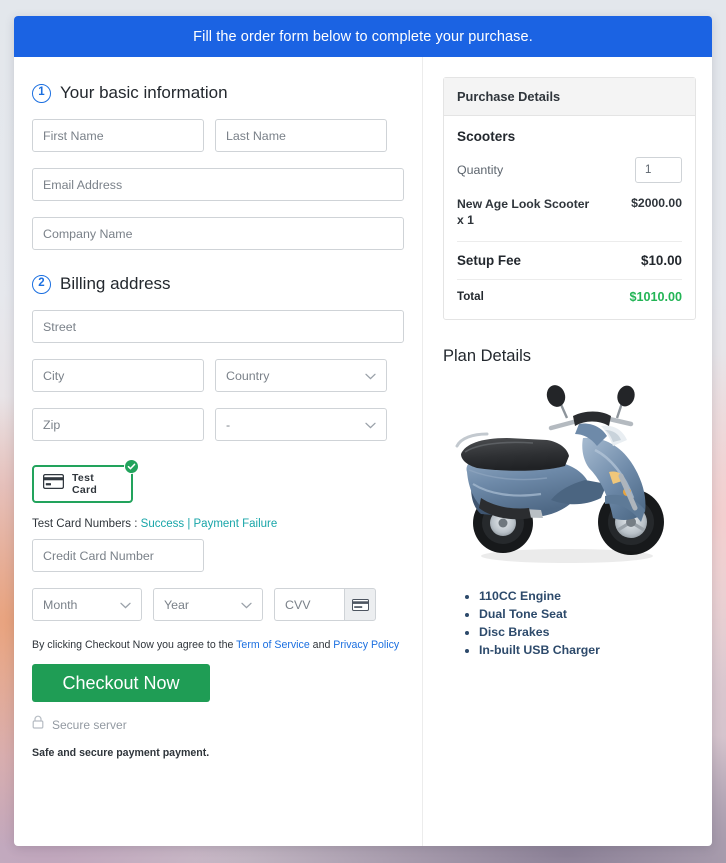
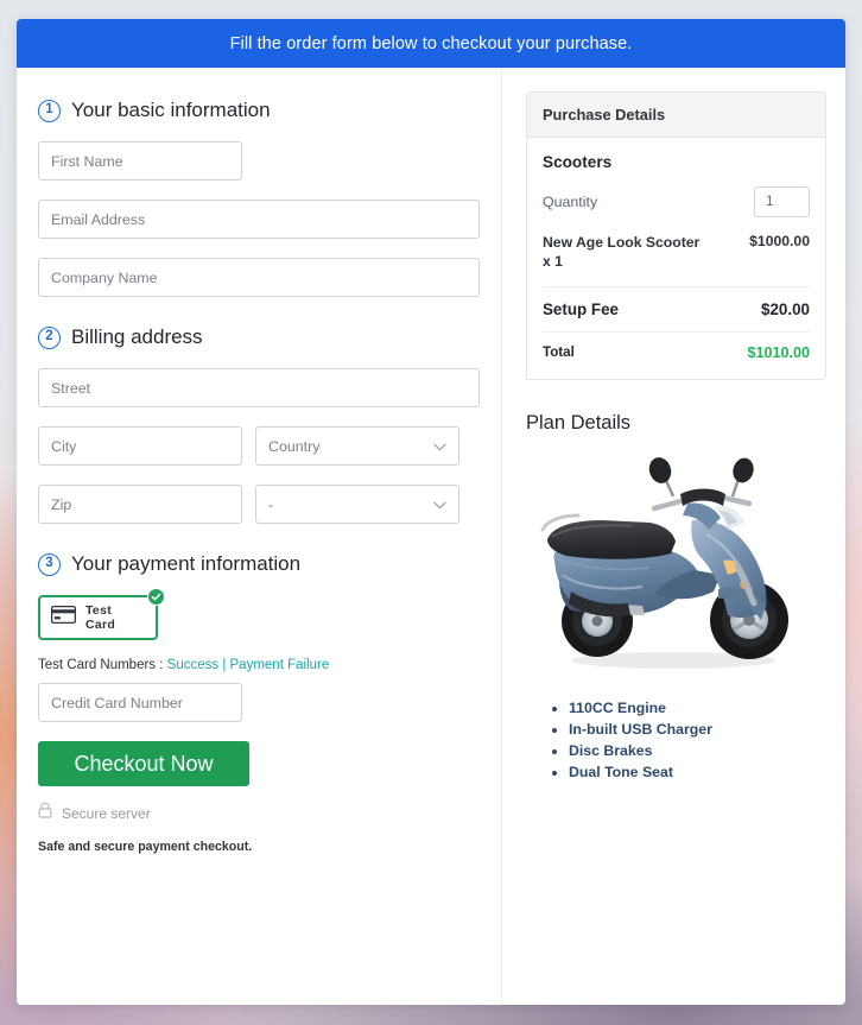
- Fill the order form below to complete your purchase.
+ Fill the order form below to checkout your purchase.
  1
  Your basic information
  First Name
- Last Name
  Email Address
  Company Name
  2
  Billing address
  Street
  City
  Country
  Zip
  -
+ 3
+ Your payment information
  Test Card
  Test Card Numbers : Success | Payment Failure
  Credit Card Number
- Month
- Year
- CVV
- By clicking Checkout Now you agree to the Term of Service and Privacy Policy
  Checkout Now
  Secure server
- Safe and secure payment payment.
+ Safe and secure payment checkout.
  Purchase Details
  Scooters
  Quantity
  1
  New Age Look Scooter x 1
- $2000.00
+ $1000.00
  Setup Fee
- $10.00
+ $20.00
  Total
  $1010.00
  Plan Details
  110CC Engine
- Dual Tone Seat
+ In-built USB Charger
  Disc Brakes
- In-built USB Charger
+ Dual Tone Seat
